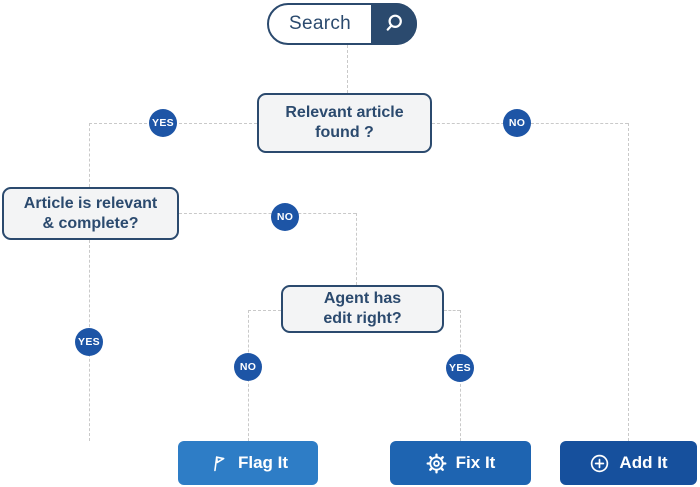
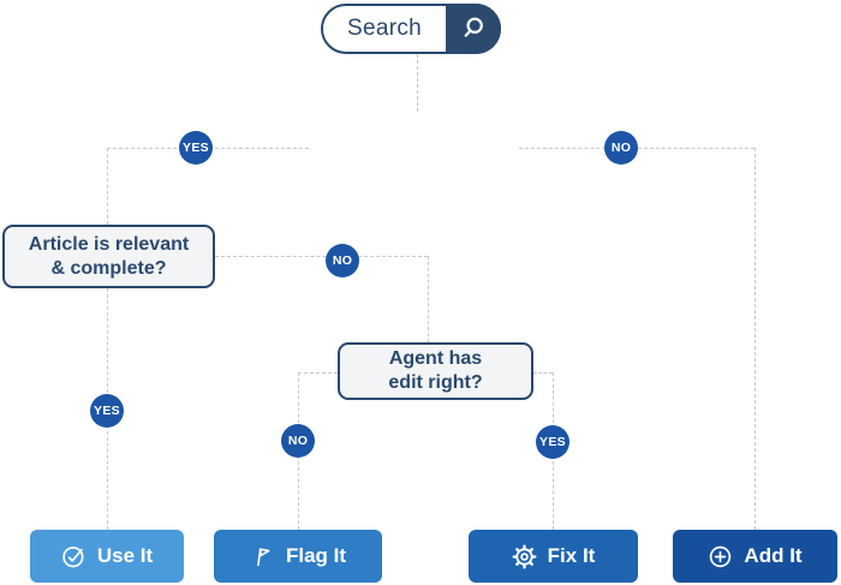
  Search
- Relevant article
- found ?
  Article is relevant
  & complete?
  Agent has
  edit right?
  YES
  NO
  NO
  YES
  NO
  YES
+ Use It
  Flag It
  Fix It
  Add It
